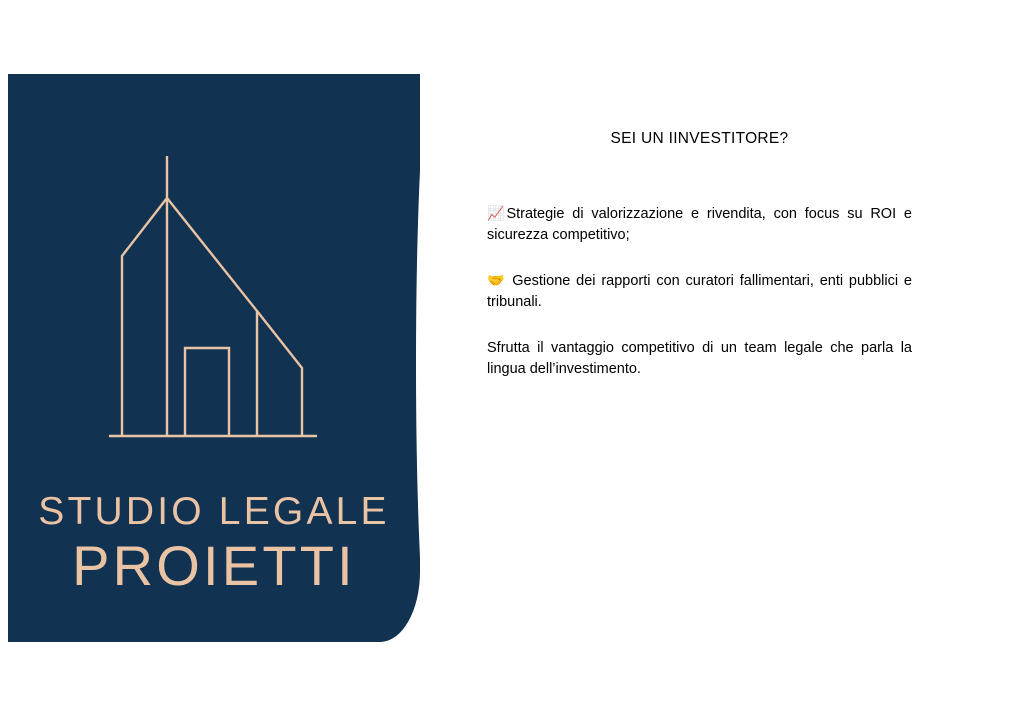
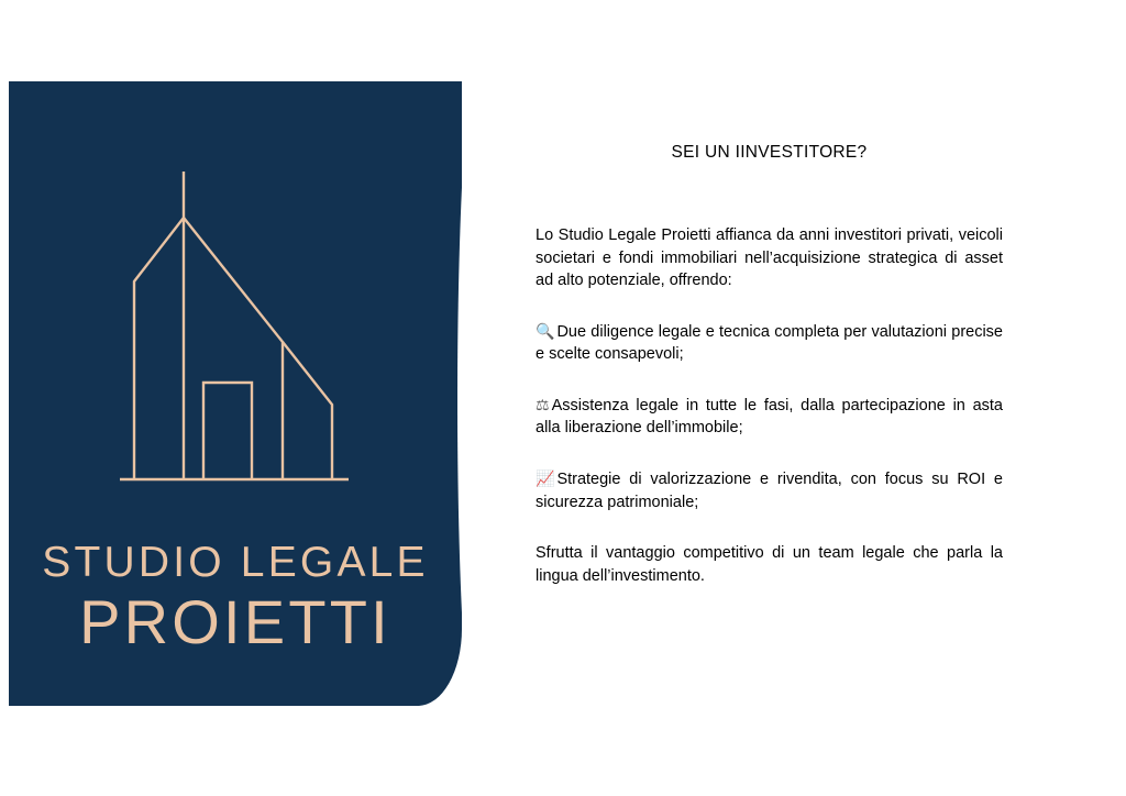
  STUDIO LEGALE
  PROIETTI
  SEI UN IINVESTITORE?
+ Lo Studio Legale Proietti affianca da anni investitori privati, veicoli societari e fondi immobiliari nell’acquisizione strategica di asset ad alto potenziale, offrendo:
+ 🔍 Due diligence legale e tecnica completa per valutazioni precise e scelte consapevoli;
+ ⚖ Assistenza legale in tutte le fasi, dalla partecipazione in asta alla liberazione dell’immobile;
- 📈 Strategie di valorizzazione e rivendita, con focus su ROI e sicurezza competitivo;
+ 📈 Strategie di valorizzazione e rivendita, con focus su ROI e sicurezza patrimoniale;
- 🤝 Gestione dei rapporti con curatori fallimentari, enti pubblici e tribunali.
  Sfrutta il vantaggio competitivo di un team legale che parla la lingua dell’investimento.
